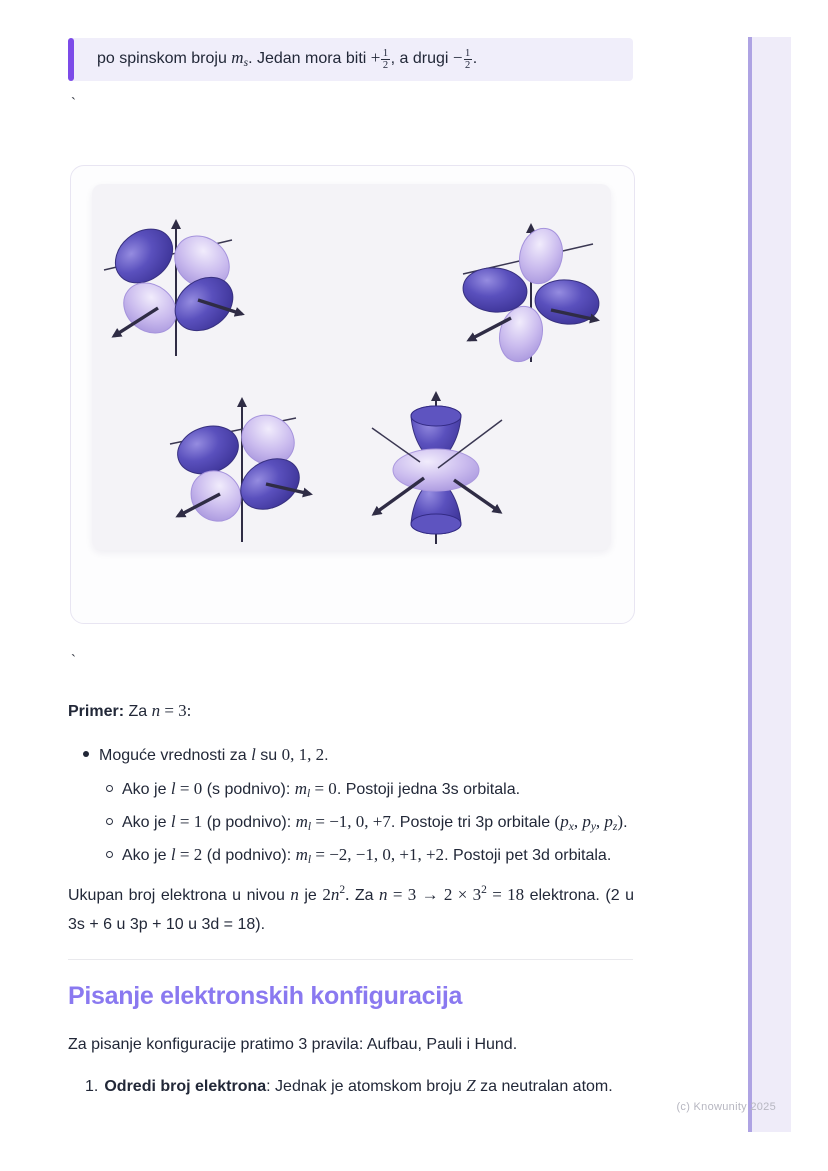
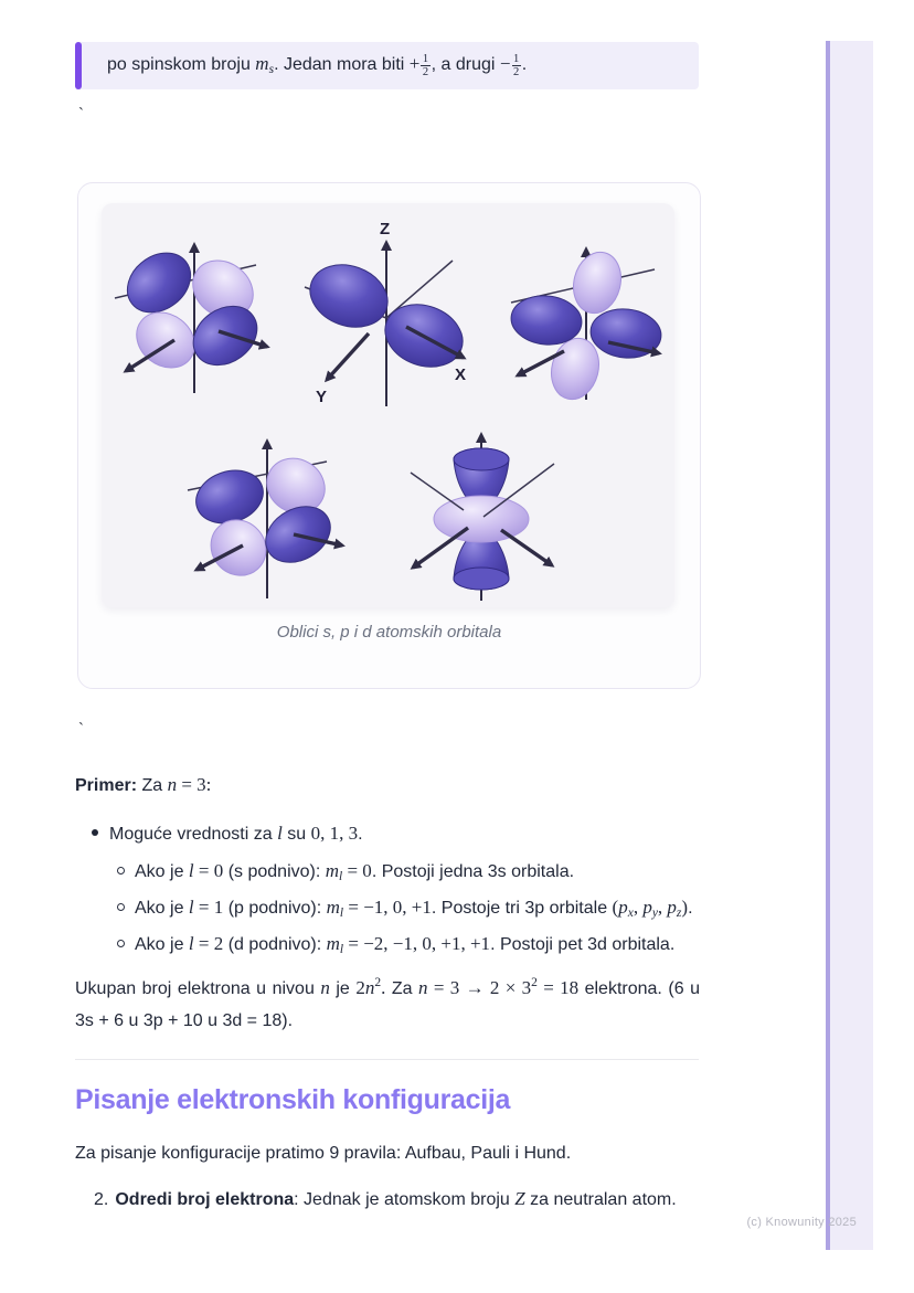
  po spinskom broju ms. Jedan mora biti +
  1
  2
  , a drugi −
  1
  2
  .
  `
+ Z
+ Y
+ X
+ Oblici s, p i d atomskih orbitala
  `
  Primer: Za n = 3:
- Moguće vrednosti za l su 0, 1, 2.
+ Moguće vrednosti za l su 0, 1, 3.
  Ako je l = 0 (s podnivo): ml = 0. Postoji jedna 3s orbitala.
- Ako je l = 1 (p podnivo): ml = −1, 0, +7. Postoje tri 3p orbitale (px, py, pz).
+ Ako je l = 1 (p podnivo): ml = −1, 0, +1. Postoje tri 3p orbitale (px, py, pz).
- Ako je l = 2 (d podnivo): ml = −2, −1, 0, +1, +2. Postoji pet 3d orbitala.
+ Ako je l = 2 (d podnivo): ml = −2, −1, 0, +1, +1. Postoji pet 3d orbitala.
- Ukupan broj elektrona u nivou n je 2n2. Za n = 3 → 2 × 32 = 18 elektrona. (2 u 3s + 6 u 3p + 10 u 3d = 18).
+ Ukupan broj elektrona u nivou n je 2n2. Za n = 3 → 2 × 32 = 18 elektrona. (6 u 3s + 6 u 3p + 10 u 3d = 18).
  Pisanje elektronskih konfiguracija
- Za pisanje konfiguracije pratimo 3 pravila: Aufbau, Pauli i Hund.
+ Za pisanje konfiguracije pratimo 9 pravila: Aufbau, Pauli i Hund.
- 1. Odredi broj elektrona: Jednak je atomskom broju Z za neutralan atom.
+ 2. Odredi broj elektrona: Jednak je atomskom broju Z za neutralan atom.
  (c) Knowunity 2025
